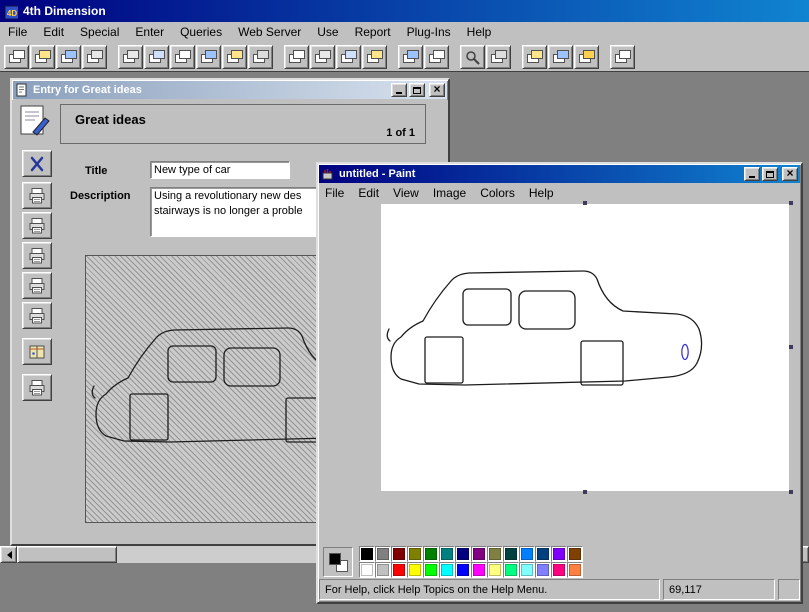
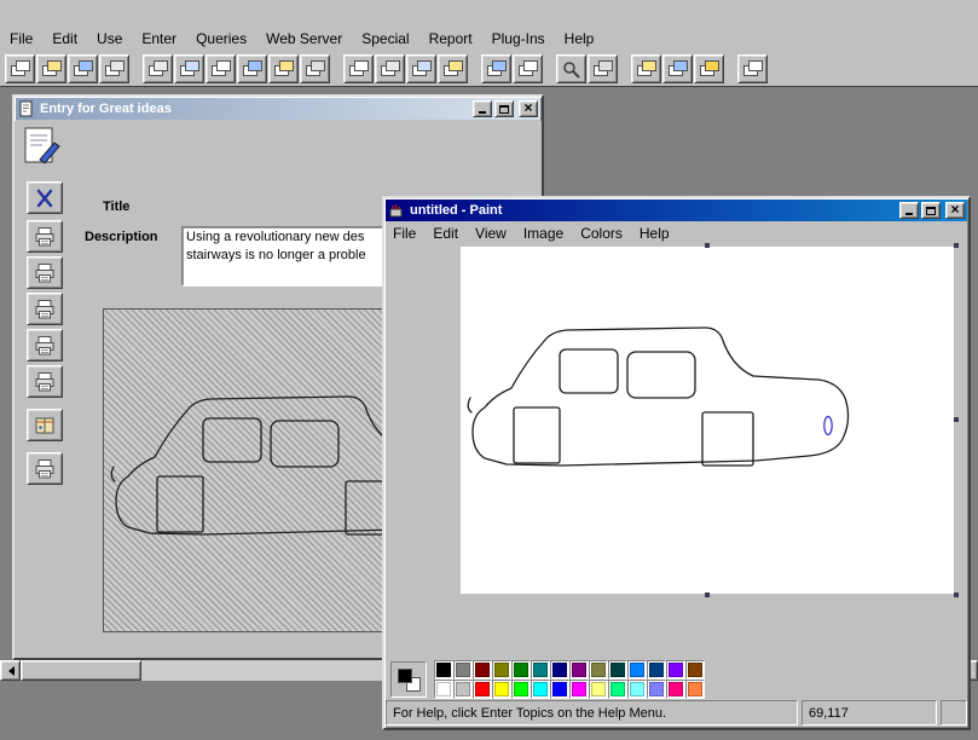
- 4D
- 4th Dimension
  File
  Edit
- Special
+ Use
  Enter
  Queries
  Web Server
- Use
+ Special
  Report
  Plug-Ins
  Help
  Entry for Great ideas
  ×
- Great ideas
- 1 of 1
  Title
- New type of car
  Description
  Using a revolutionary new des
  stairways is no longer a proble
  untitled - Paint
  ×
  File
  Edit
  View
  Image
  Colors
  Help
- For Help, click Help Topics on the Help Menu.
+ For Help, click Enter Topics on the Help Menu.
  69,117
